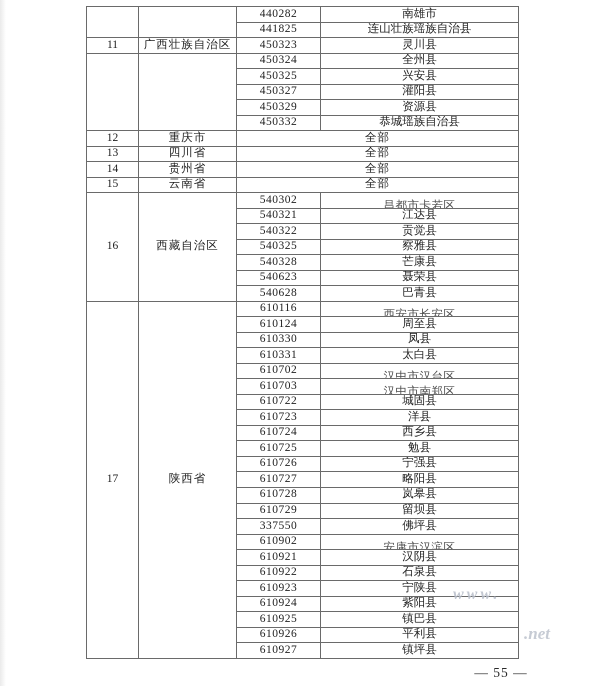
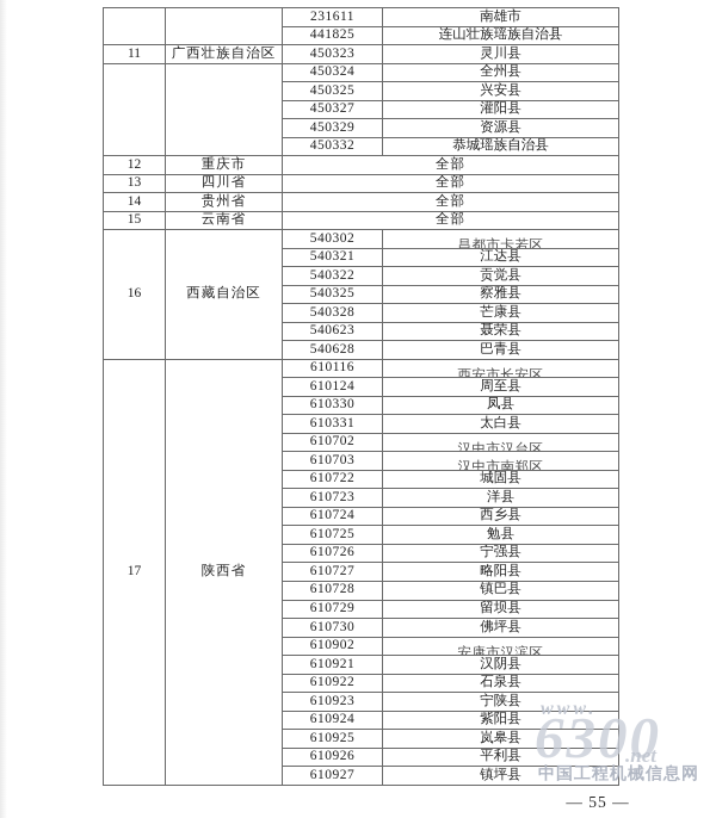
- 		440282	南雄市
+ 		231611	南雄市
  441825	连山壮族瑶族自治县
  11	广西壮族自治区	450323	灵川县
  		450324	全州县
  450325	兴安县
  450327	灌阳县
  450329	资源县
  450332	恭城瑶族自治县
  12	重庆市	全部
  13	四川省	全部
  14	贵州省	全部
  15	云南省	全部
  16	西藏自治区	540302	昌都市卡若区
  540321	江达县
  540322	贡觉县
  540325	察雅县
  540328	芒康县
  540623	聂荣县
  540628	巴青县
  17	陕西省	610116	西安市长安区
  610124	周至县
  610330	凤县
  610331	太白县
  610702	汉中市汉台区
  610703	汉中市南郑区
  610722	城固县
  610723	洋县
  610724	西乡县
  610725	勉县
  610726	宁强县
  610727	略阳县
- 610728	岚皋县
+ 610728	镇巴县
  610729	留坝县
- 337550	佛坪县
+ 610730	佛坪县
  610902	安康市汉滨区
  610921	汉阴县
  610922	石泉县
  610923	宁陕县
  610924	紫阳县
- 610925	镇巴县
+ 610925	岚皋县
  610926	平利县
  610927	镇坪县
  www.
+ 6300
  .net
+ 中国工程机械信息网
  — 55 —
